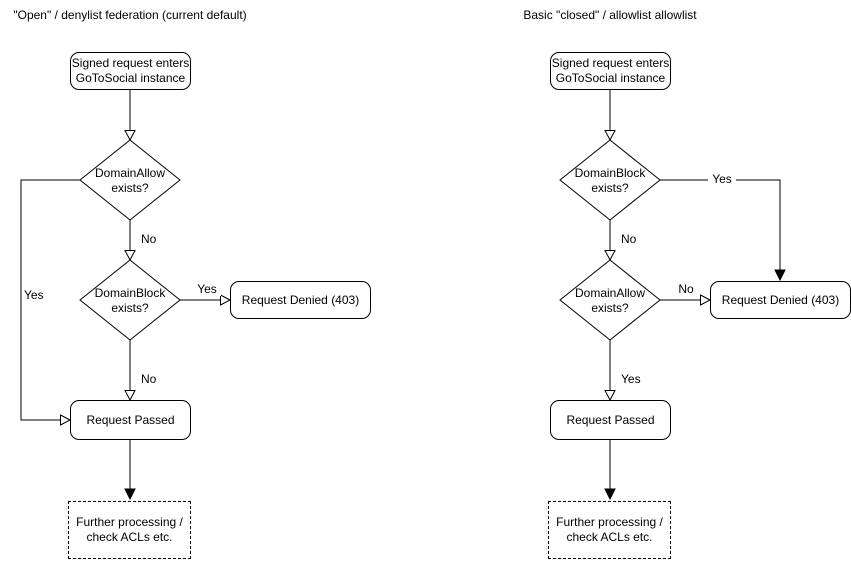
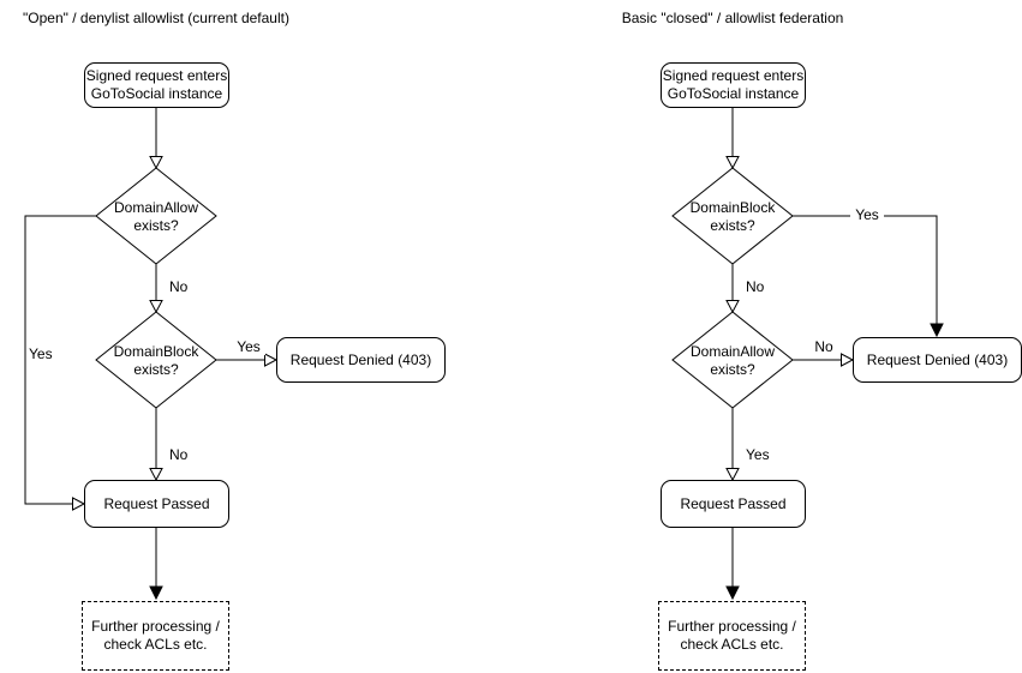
- "Open" / denylist federation (current default)
+ "Open" / denylist allowlist (current default)
  Signed request enters
  GoToSocial instance
  DomainAllow
  exists?
  Yes
  No
  DomainBlock
  exists?
  Yes
  No
  Request Denied (403)
  Request Passed
  Further processing /
  check ACLs etc.
- Basic "closed" / allowlist allowlist
+ Basic "closed" / allowlist federation
  Signed request enters
  GoToSocial instance
  DomainBlock
  exists?
  Yes
  No
  DomainAllow
  exists?
  No
  Yes
  Request Denied (403)
  Request Passed
  Further processing /
  check ACLs etc.
